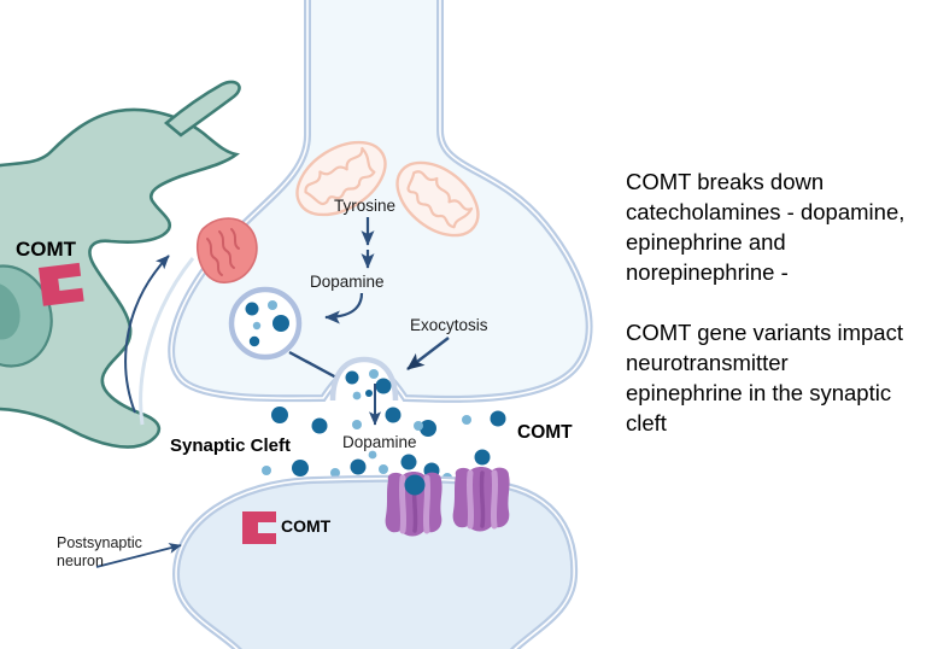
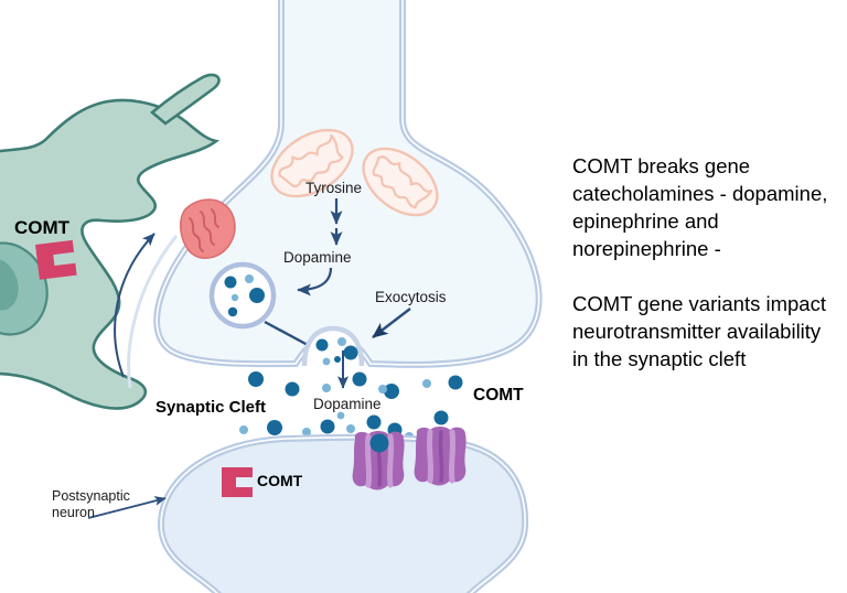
  COMT
  Tyrosine
  Dopamine
  Exocytosis
  Synaptic Cleft
  Dopamine
  COMT
  COMT
  Postsynaptic neuron
- COMT breaks down catecholamines - dopamine, epinephrine and norepinephrine -
+ COMT breaks gene catecholamines - dopamine, epinephrine and norepinephrine -
- COMT gene variants impact neurotransmitter epinephrine in the synaptic cleft
+ COMT gene variants impact neurotransmitter availability in the synaptic cleft
